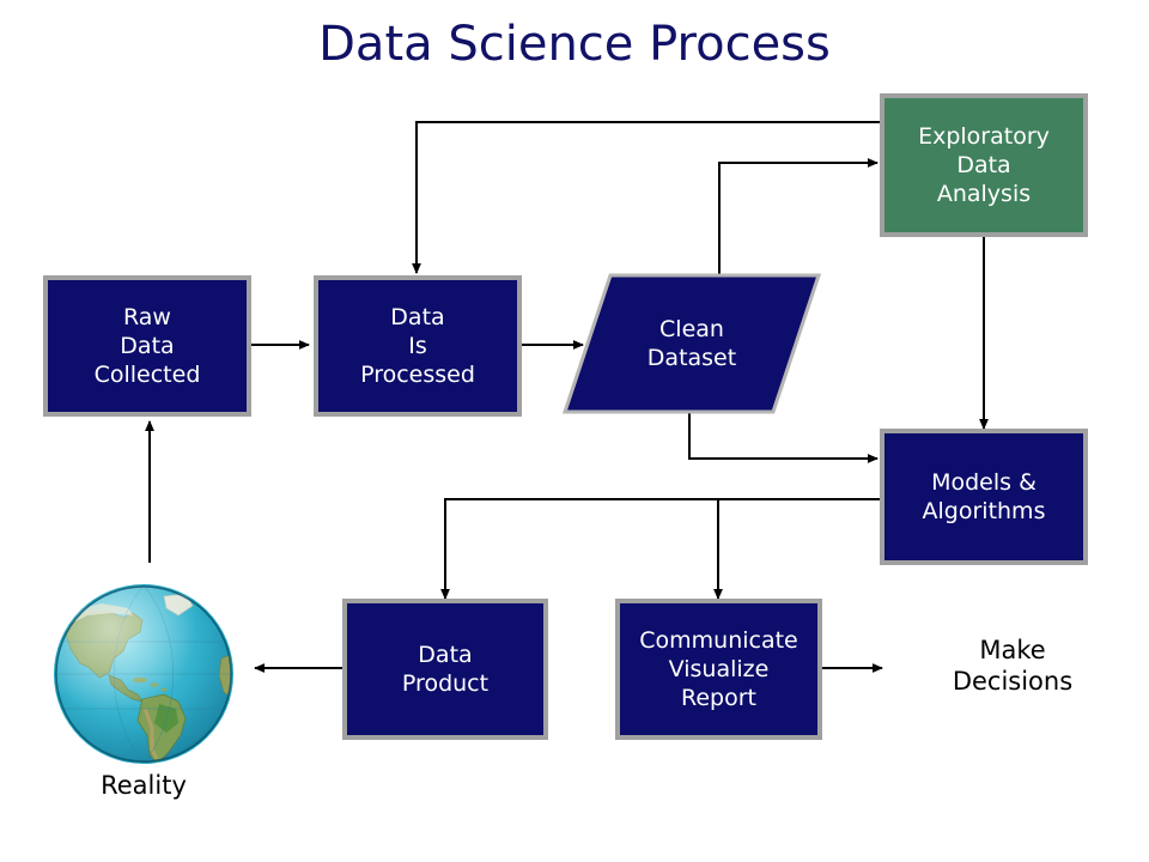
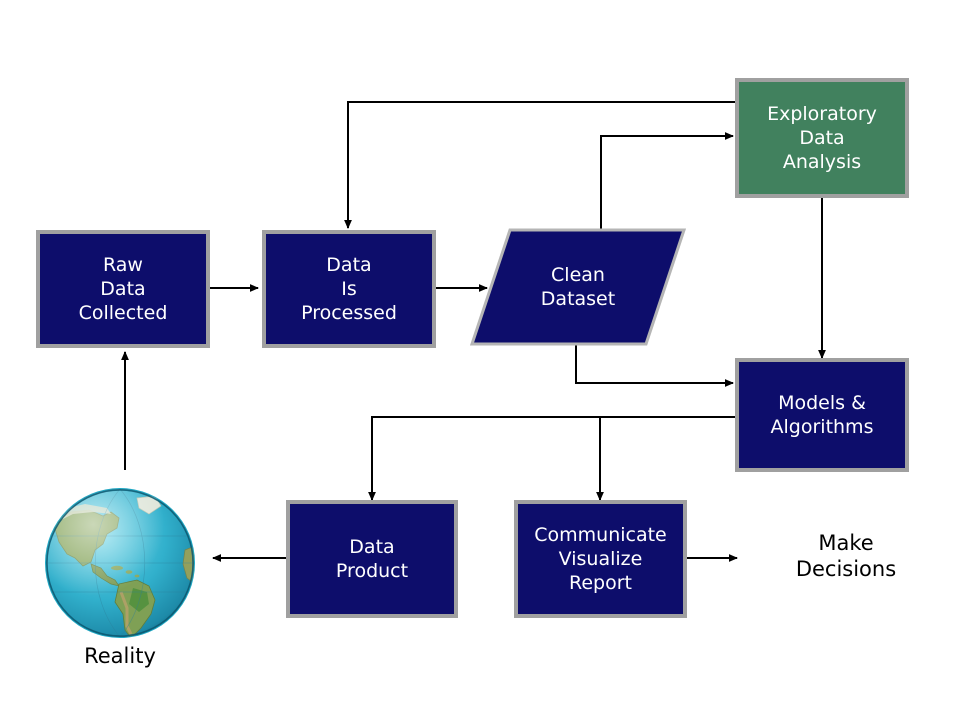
- Data Science Process
  Raw
  Data
  Collected
  Data
  Is
  Processed
  Clean
  Dataset
  Exploratory
  Data
  Analysis
  Models &
  Algorithms
  Data
  Product
  Communicate
  Visualize
  Report
  Reality
  Make
  Decisions
